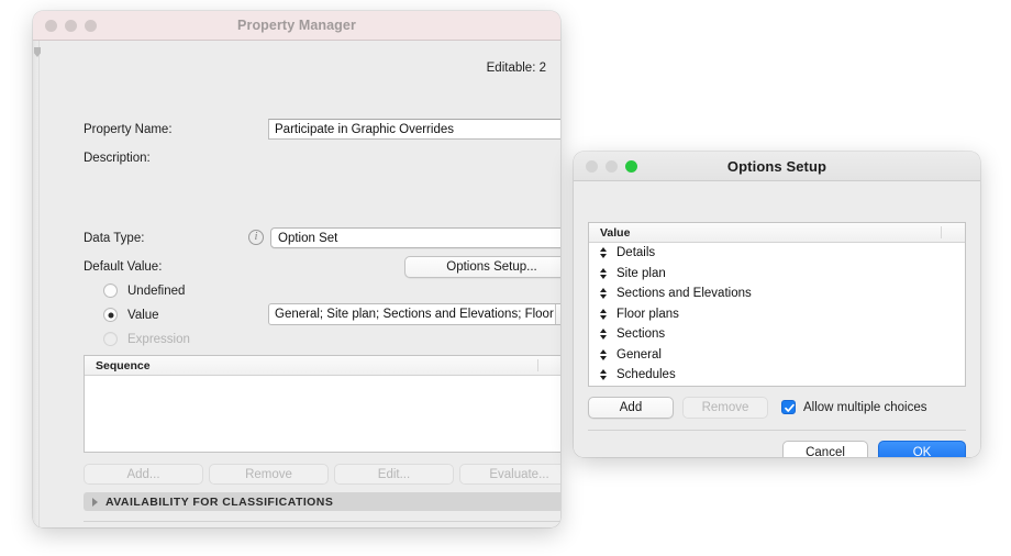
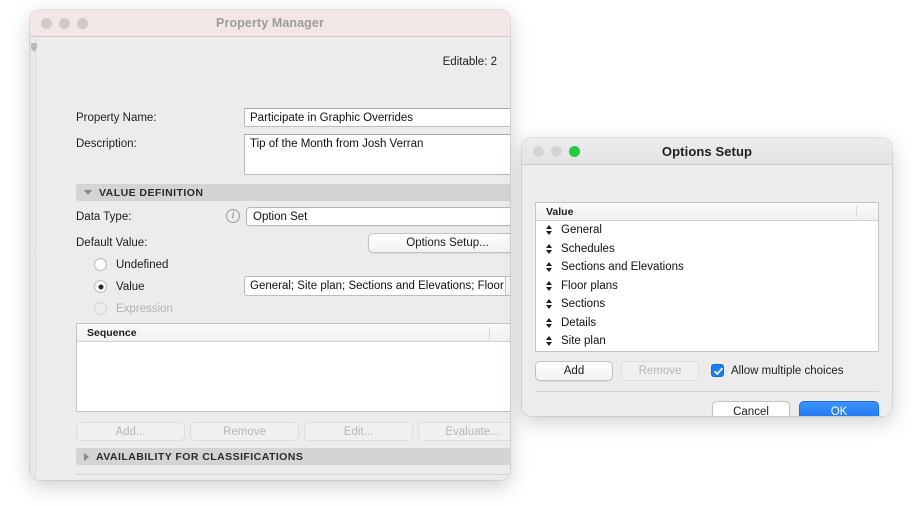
  Property Manager
  Editable: 2
  Property Name:
  Participate in Graphic Overrides
  Description:
+ Tip of the Month from Josh Verran
+ VALUE DEFINITION
  Data Type:
  i
  Option Set
  Default Value:
  Options Setup...
  Undefined
  Value
  General; Site plan; Sections and Elevations; Floor
  Expression
  Sequence
  Add...
  Remove
  Edit...
  Evaluate...
  AVAILABILITY FOR CLASSIFICATIONS
  Options Setup
  Value
- Details
+ General
- Site plan
+ Schedules
  Sections and Elevations
  Floor plans
  Sections
- General
+ Details
- Schedules
+ Site plan
  Add
  Remove
  Allow multiple choices
  Cancel
  OK
